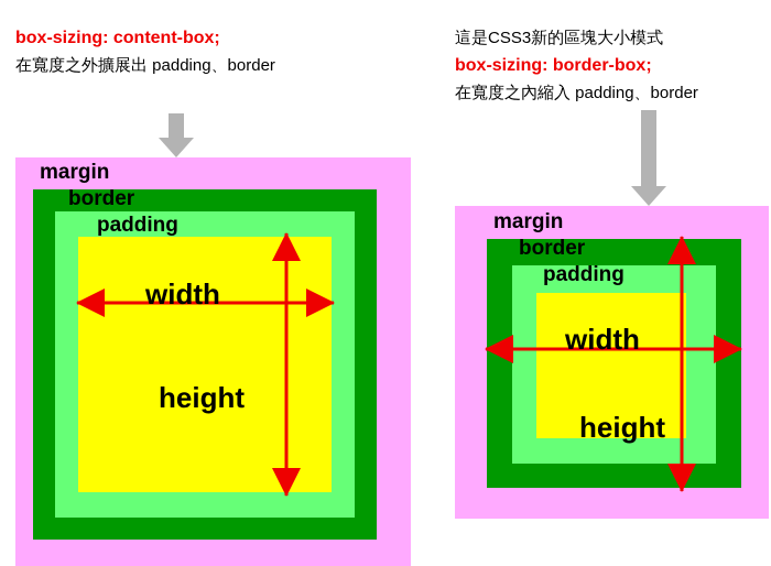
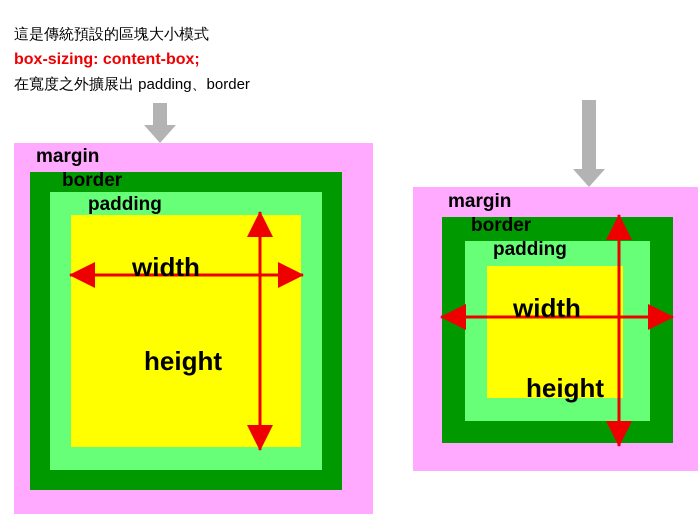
+ 這是傳統預設的區塊大小模式
  box-sizing: content-box;
  在寬度之外擴展出 padding、border
- 這是CSS3新的區塊大小模式
- box-sizing: border-box;
- 在寬度之內縮入 padding、border
  margin
  border
  padding
  width
  height
  margin
  border
  padding
  width
  height
